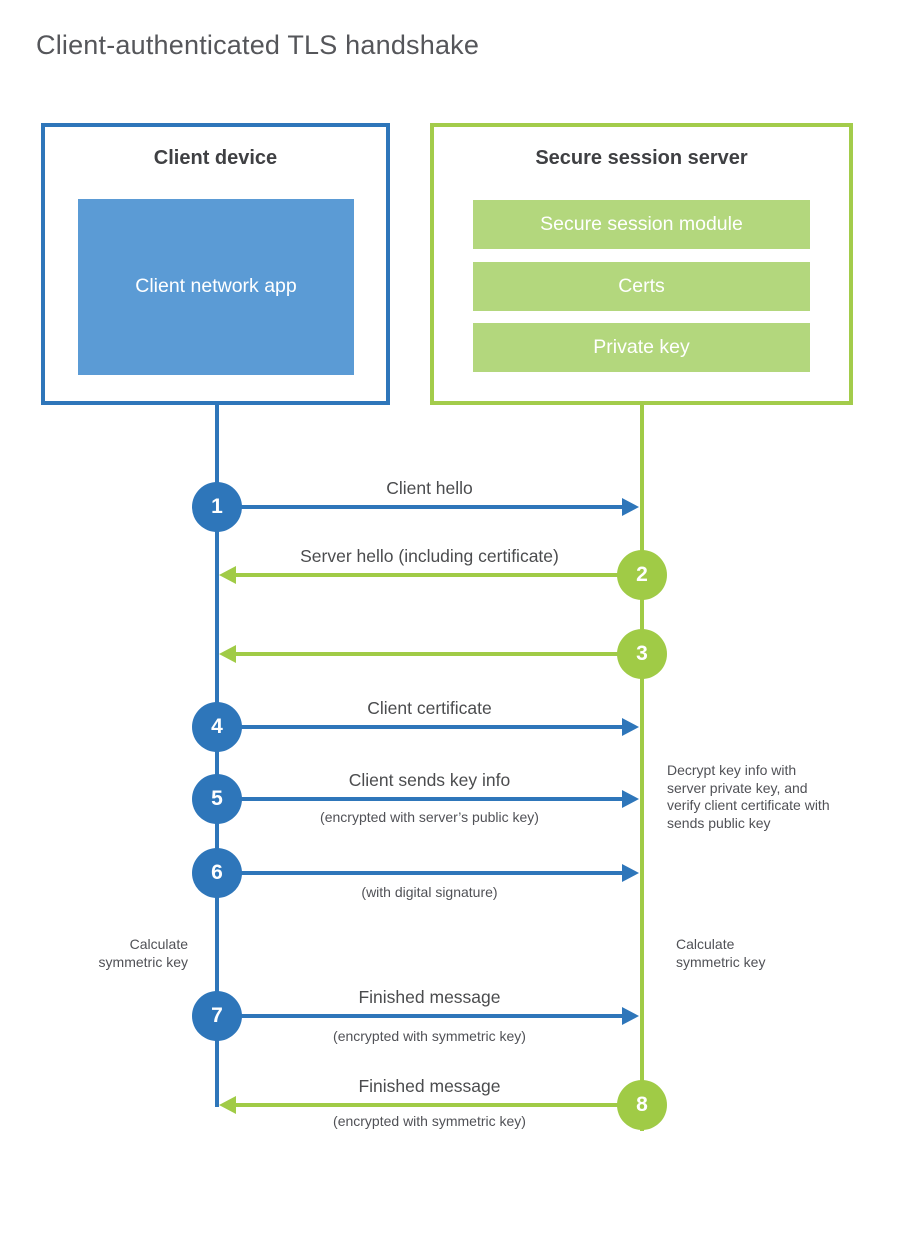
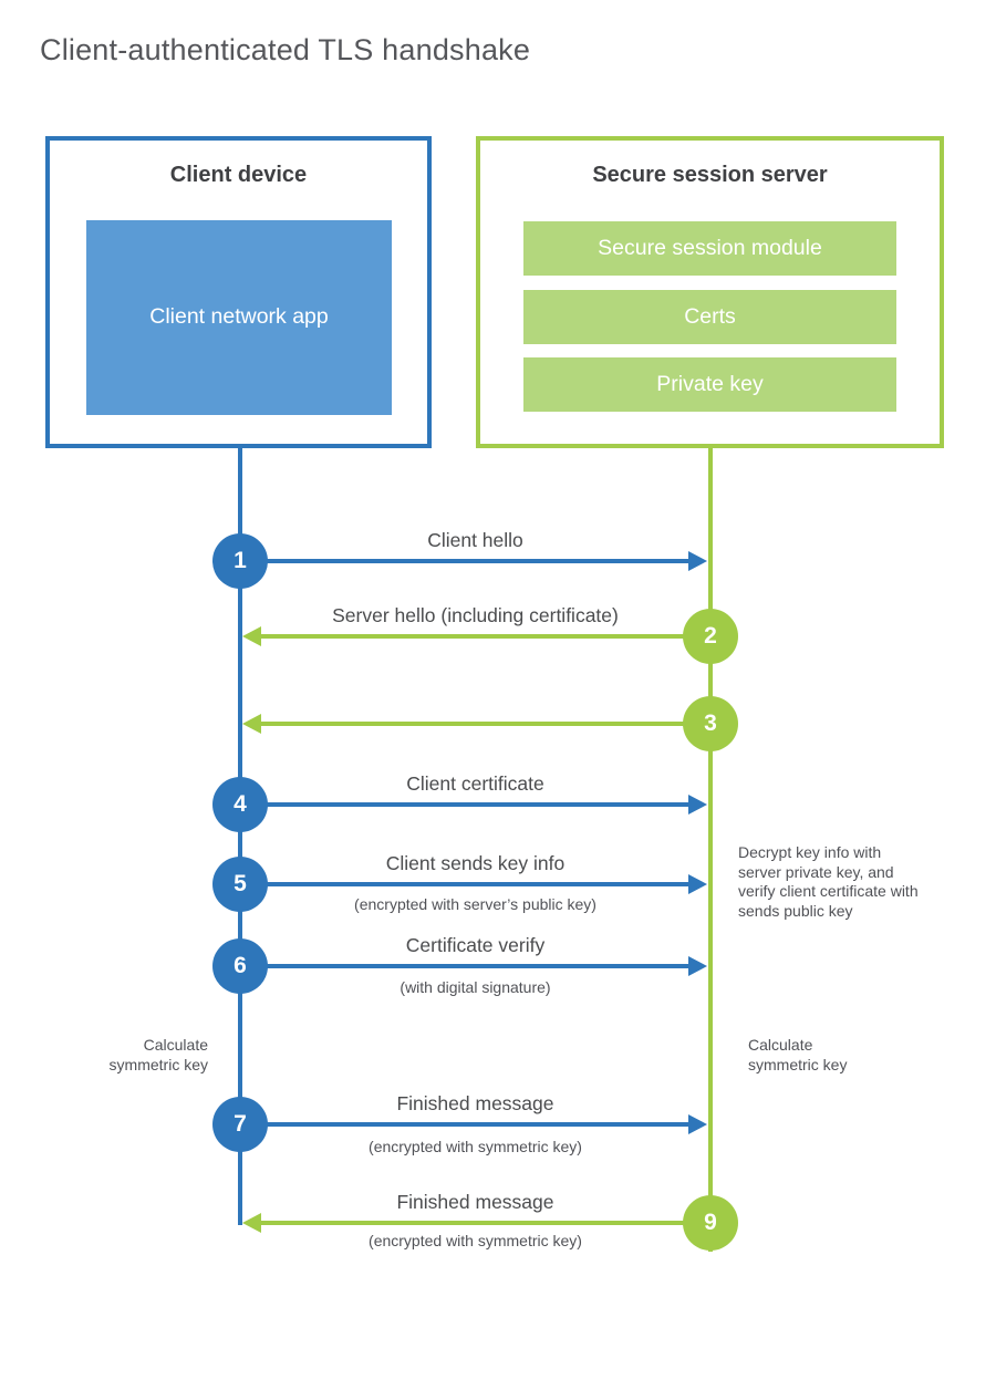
  Client-authenticated TLS handshake
  Client device
  Client network app
  Secure session server
  Secure session module
  Certs
  Private key
  Client hello
  1
  Server hello (including certificate)
  2
  3
  Client certificate
  4
  Client sends key info
  5
  (encrypted with server’s public key)
+ Certificate verify
  6
  (with digital signature)
  Finished message
  7
  (encrypted with symmetric key)
  Finished message
- 8
+ 9
  (encrypted with symmetric key)
  Decrypt key info with server private key, and verify client certificate with sends public key
  Calculate symmetric key
  Calculate symmetric key
